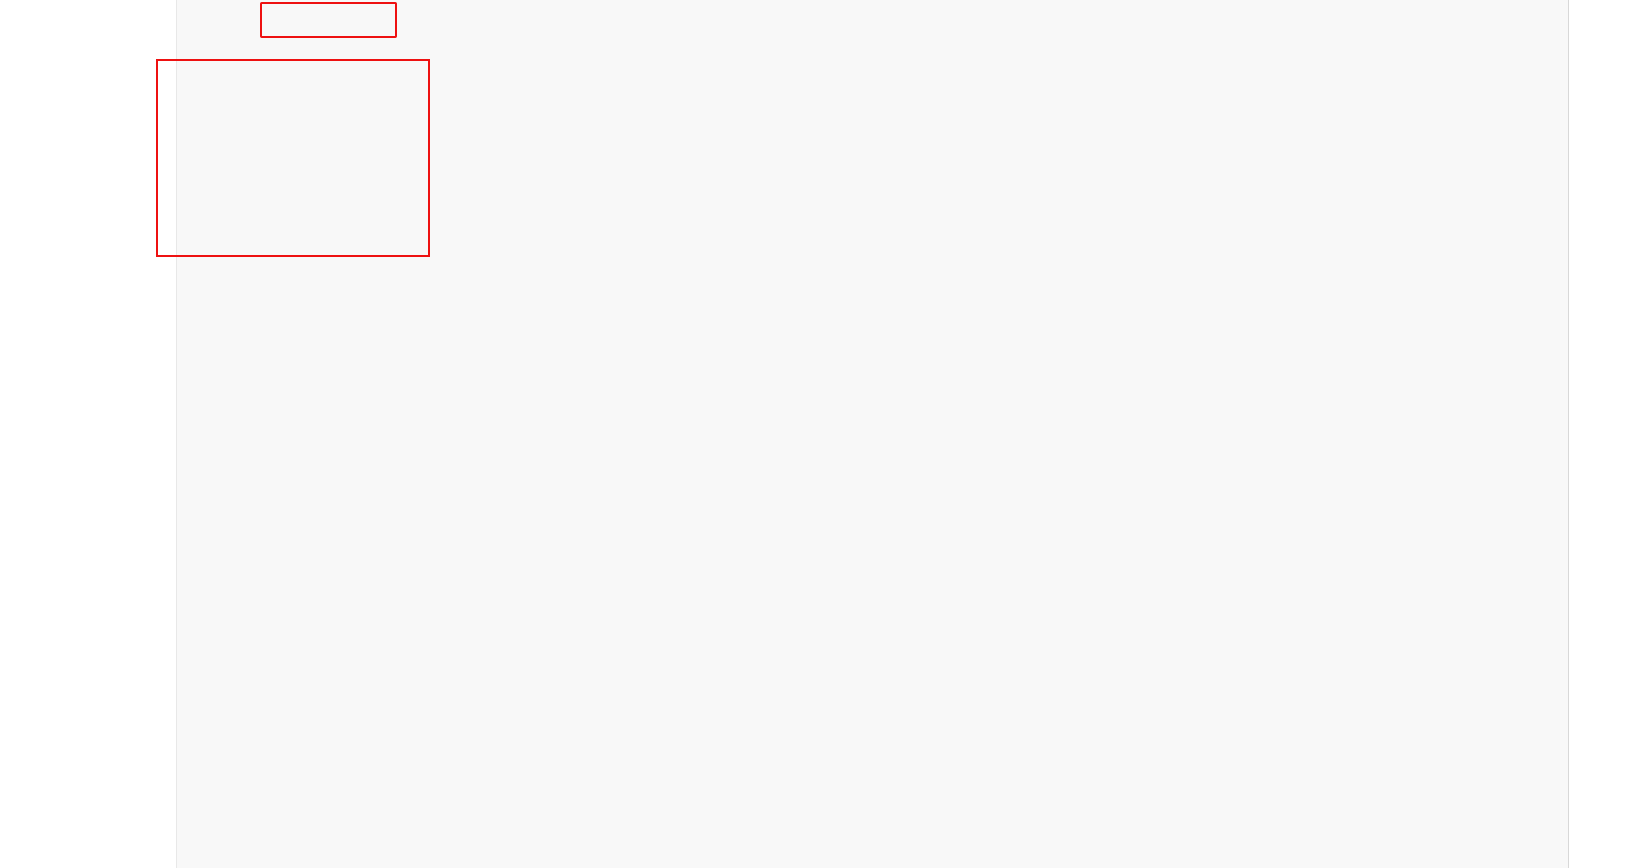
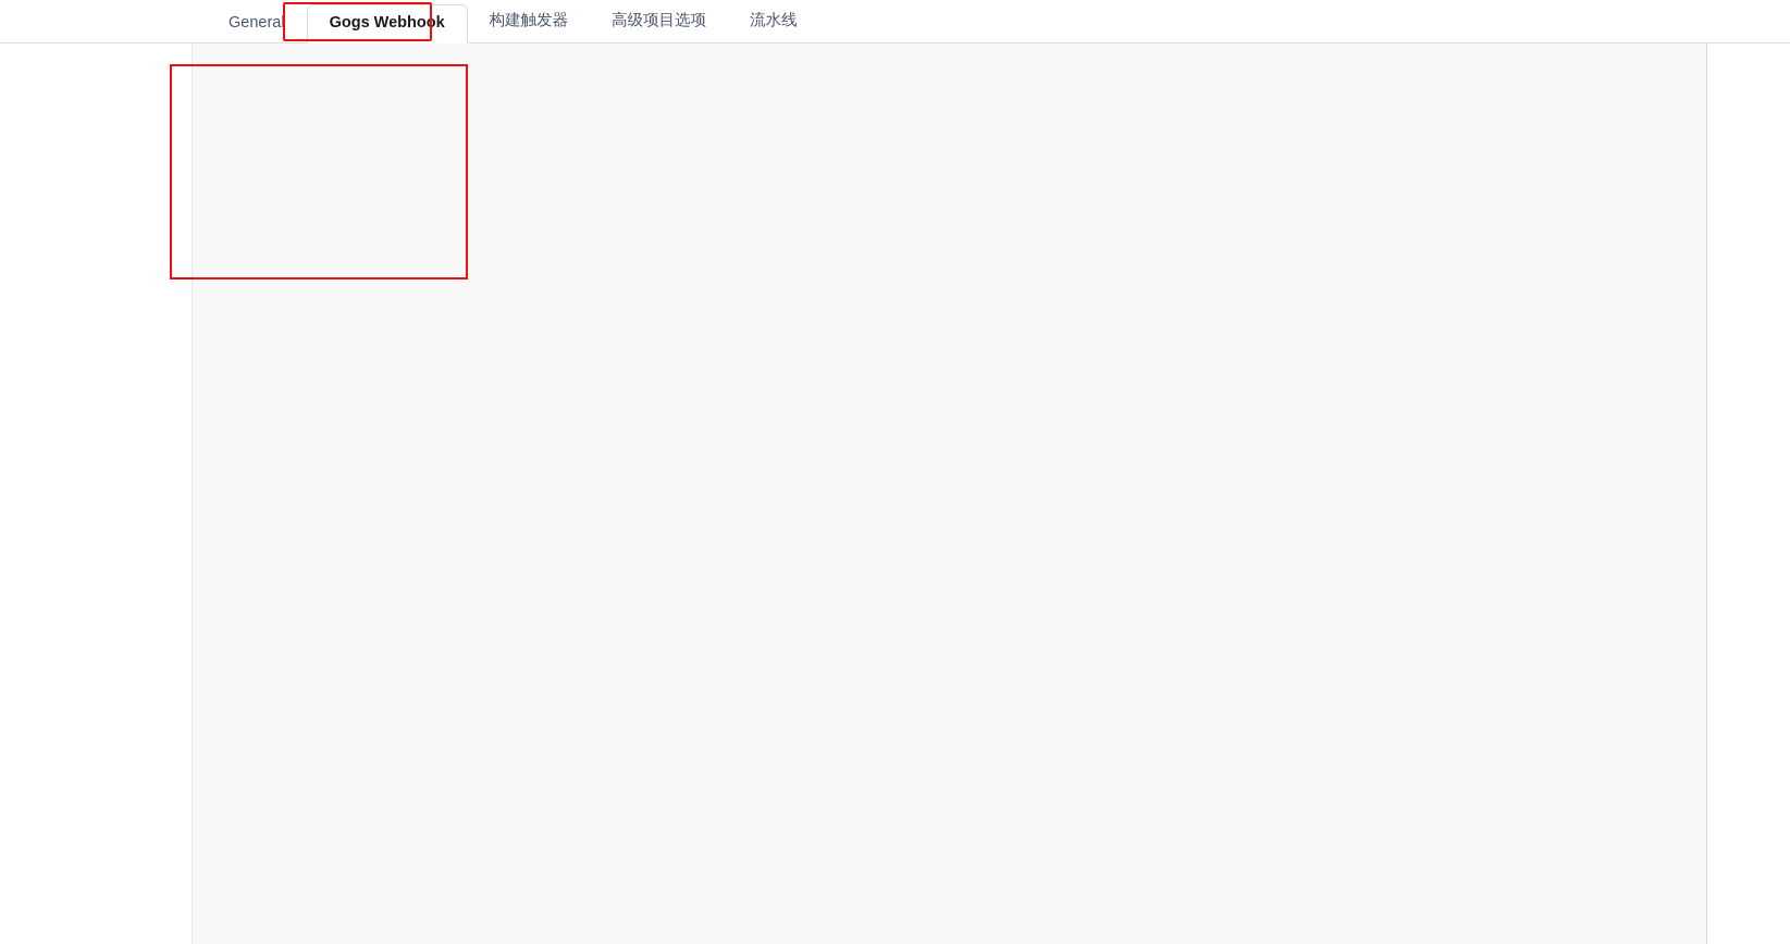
+ General
+ Gogs Webhook
+ 构建触发器
+ 高级项目选项
+ 流水线
